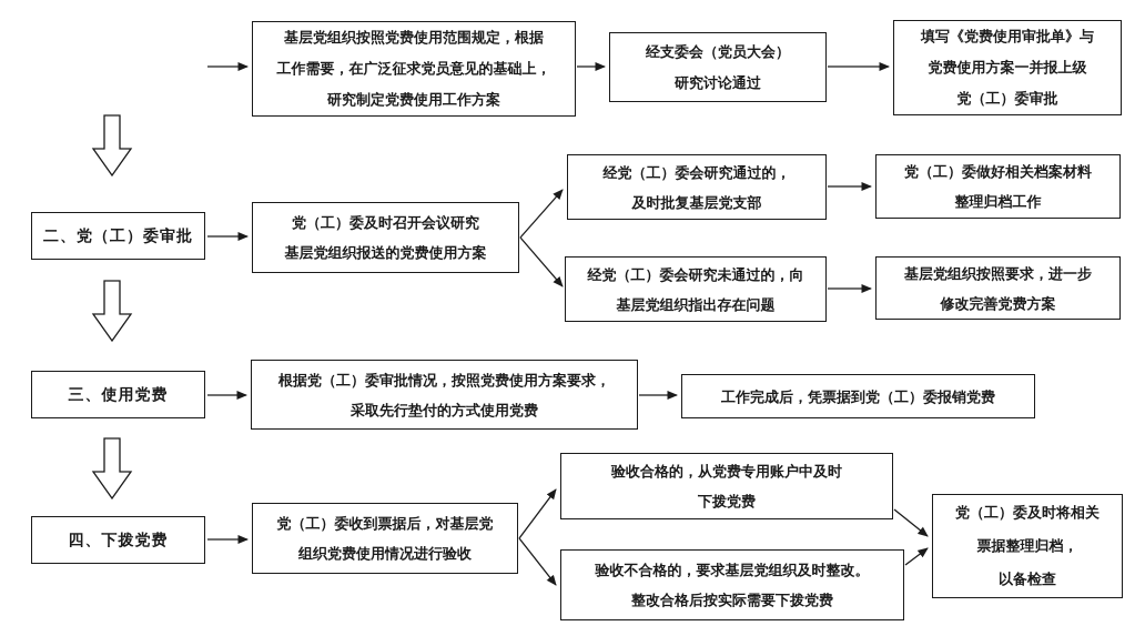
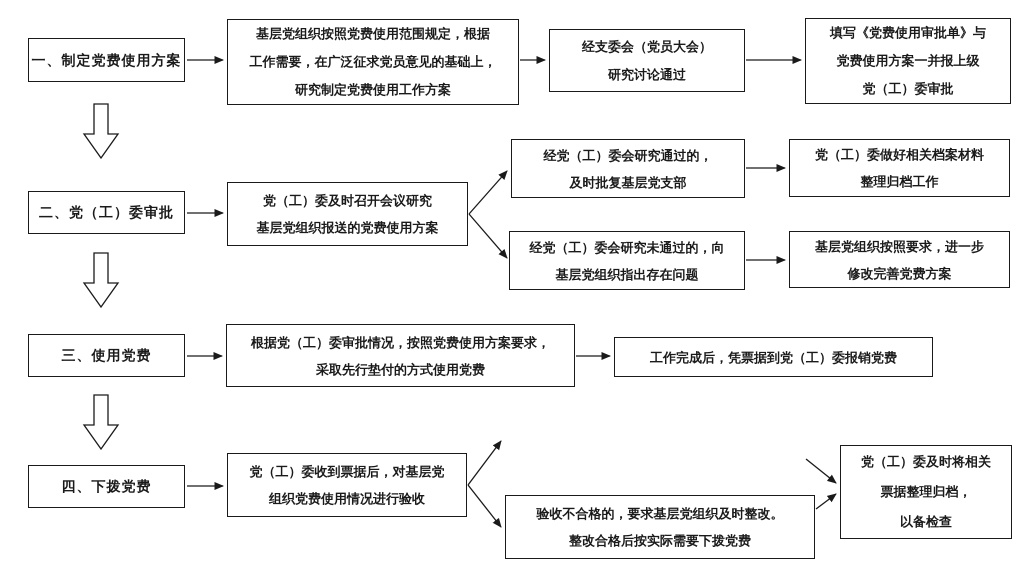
+ 一、制定党费使用方案
  基层党组织按照党费使用范围规定，根据
  工作需要，在广泛征求党员意见的基础上，
  研究制定党费使用工作方案
  经支委会（党员大会）
  研究讨论通过
  填写《党费使用审批单》与
  党费使用方案一并报上级
  党（工）委审批
  二、党（工）委审批
  党（工）委及时召开会议研究
  基层党组织报送的党费使用方案
  经党（工）委会研究通过的，
  及时批复基层党支部
  党（工）委做好相关档案材料
  整理归档工作
  经党（工）委会研究未通过的，向
  基层党组织指出存在问题
  基层党组织按照要求，进一步
  修改完善党费方案
  三、使用党费
  根据党（工）委审批情况，按照党费使用方案要求，
  采取先行垫付的方式使用党费
  工作完成后，凭票据到党（工）委报销党费
  四、下拨党费
  党（工）委收到票据后，对基层党
  组织党费使用情况进行验收
- 验收合格的，从党费专用账户中及时
- 下拨党费
  验收不合格的，要求基层党组织及时整改。
  整改合格后按实际需要下拨党费
  党（工）委及时将相关
  票据整理归档，
  以备检查
